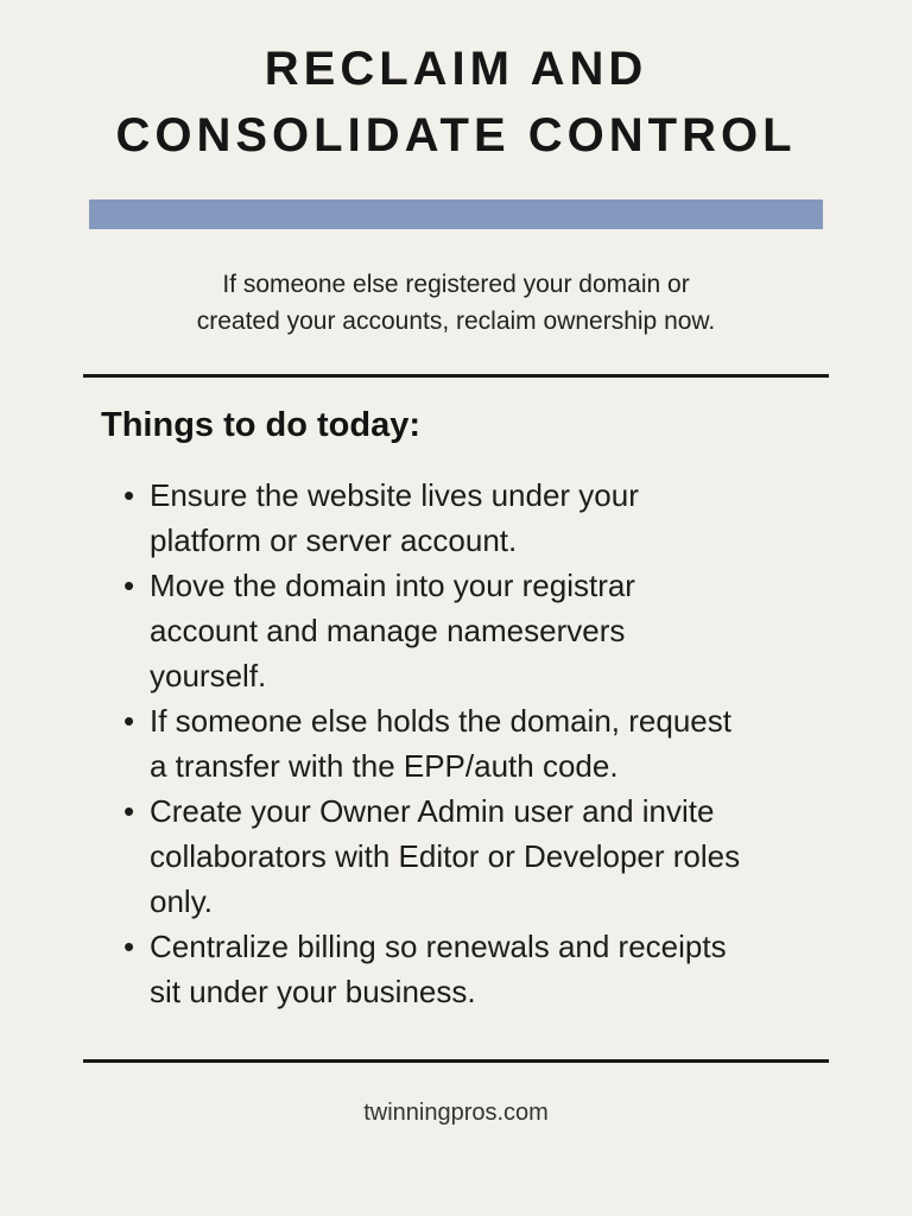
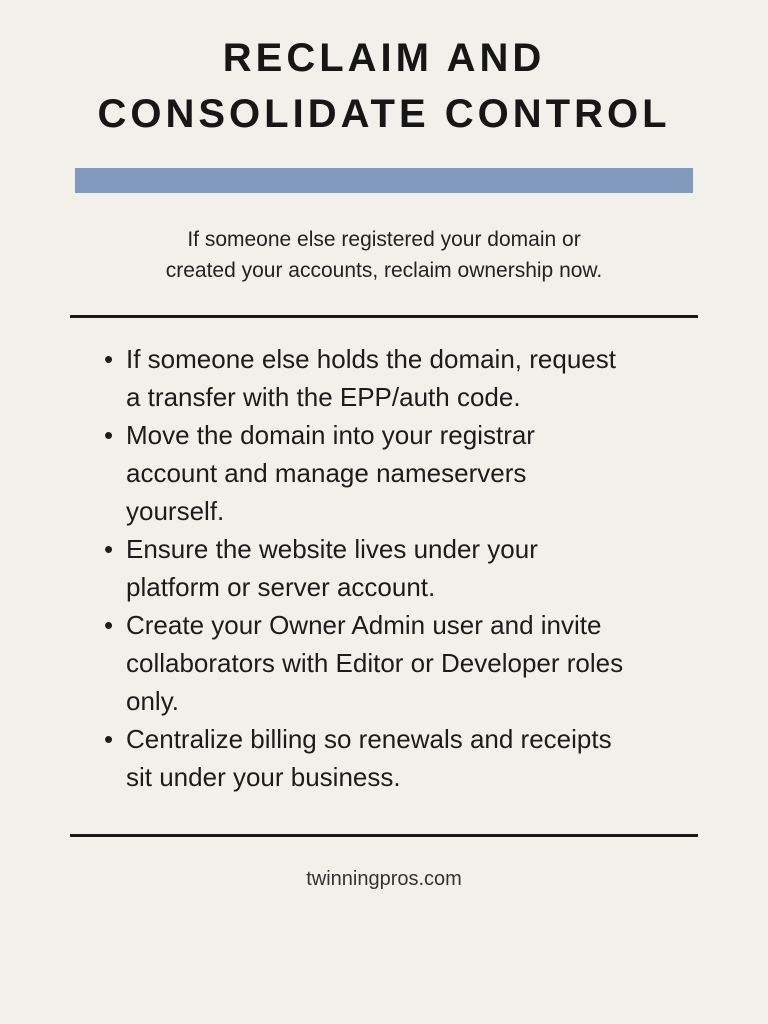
  RECLAIM AND
  CONSOLIDATE CONTROL
  If someone else registered your domain or
  created your accounts, reclaim ownership now.
- Things to do today:
  •
- Ensure the website lives under your platform or server account.
+ If someone else holds the domain, request a transfer with the EPP/auth code.
  •
  Move the domain into your registrar account and manage nameservers yourself.
  •
- If someone else holds the domain, request a transfer with the EPP/auth code.
+ Ensure the website lives under your platform or server account.
  •
  Create your Owner Admin user and invite collaborators with Editor or Developer roles only.
  •
  Centralize billing so renewals and receipts sit under your business.
  twinningpros.com
